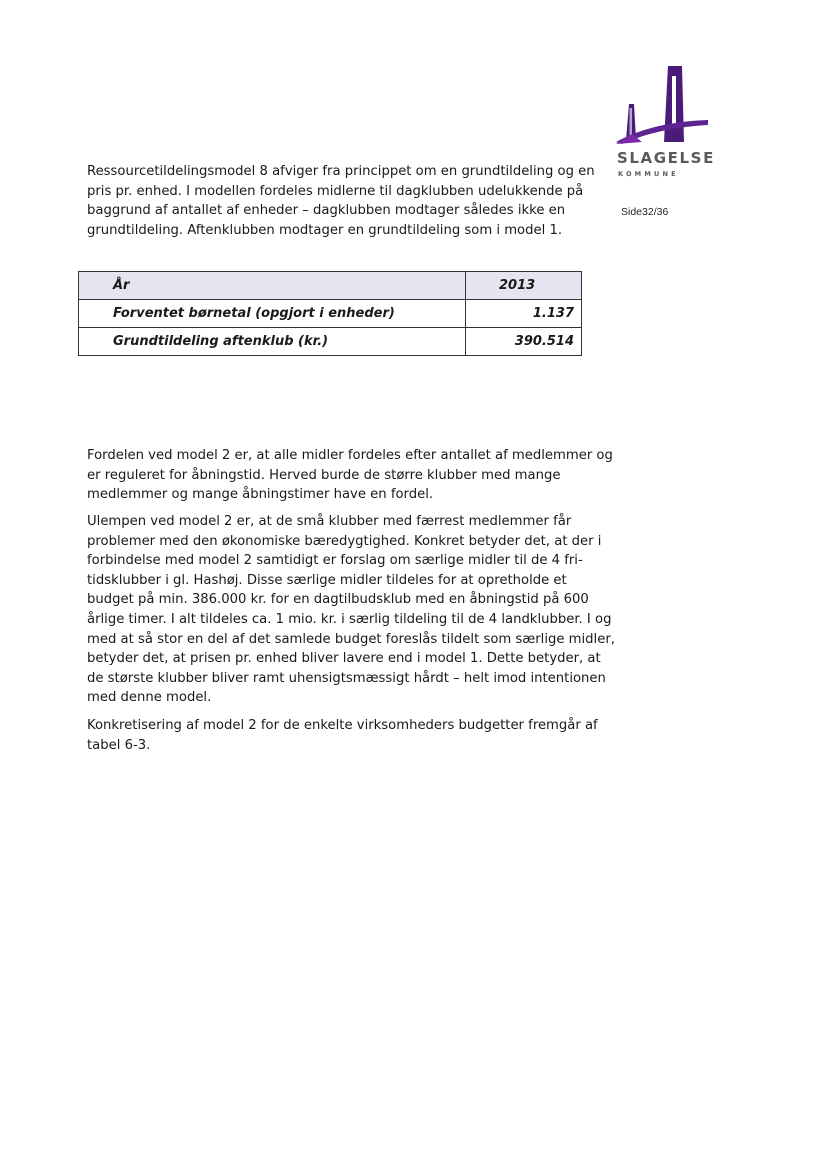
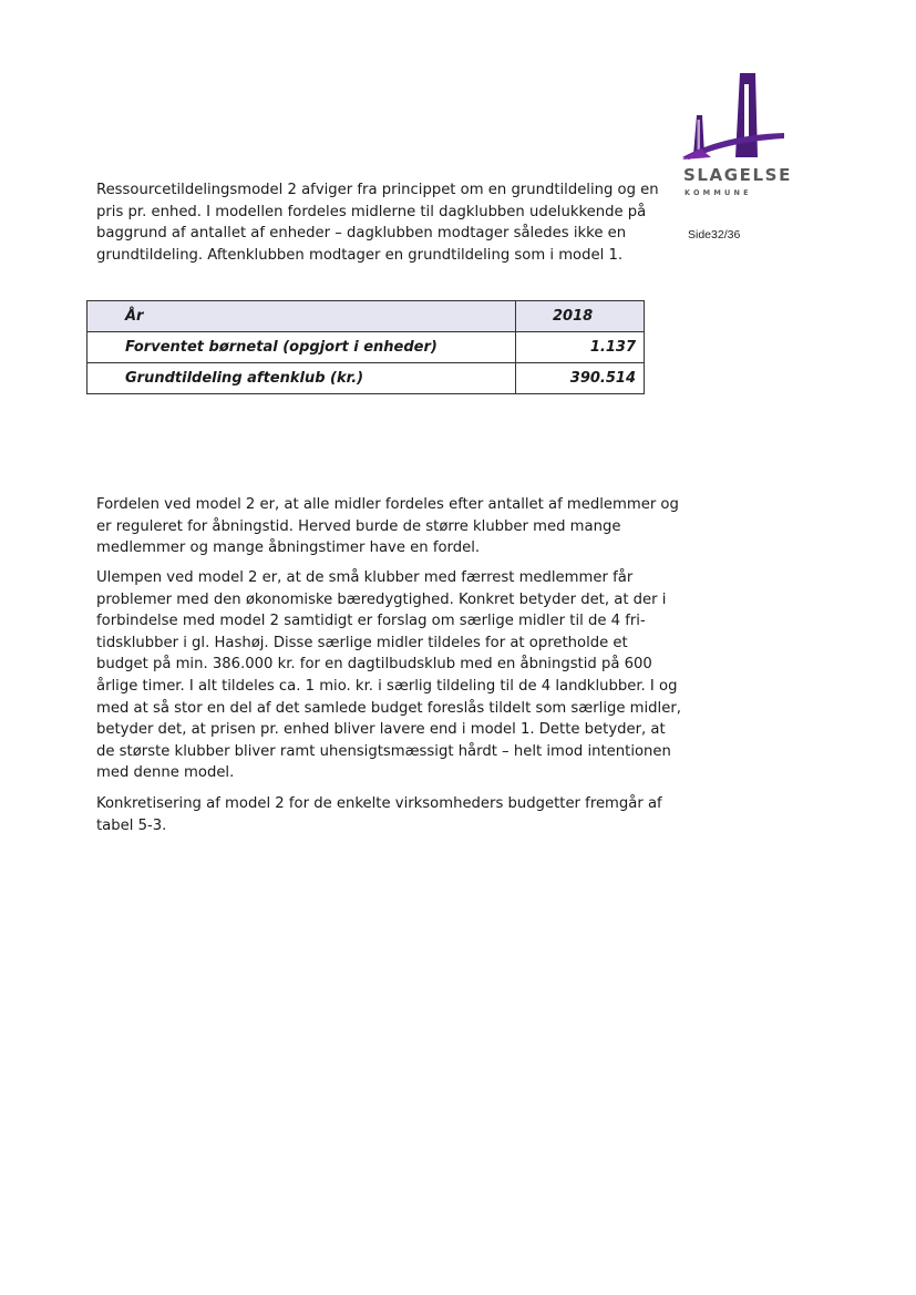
  SLAGELSE
  KOMMUNE
  Side32/36
- Ressourcetildelingsmodel 8 afviger fra princippet om en grundtildeling og en pris pr. enhed. I modellen fordeles midlerne til dagklubben udelukkende på baggrund af antallet af enheder – dagklubben modtager således ikke en grundtildeling. Aftenklubben modtager en grundtildeling som i model 1.
+ Ressourcetildelingsmodel 2 afviger fra princippet om en grundtildeling og en pris pr. enhed. I modellen fordeles midlerne til dagklubben udelukkende på baggrund af antallet af enheder – dagklubben modtager således ikke en grundtildeling. Aftenklubben modtager en grundtildeling som i model 1.
- År	2013
+ År	2018
  Forventet børnetal (opgjort i enheder)	1.137
  Grundtildeling aftenklub (kr.)	390.514
  Fordelen ved model 2 er, at alle midler fordeles efter antallet af medlemmer og er reguleret for åbningstid. Herved burde de større klubber med mange medlemmer og mange åbningstimer have en fordel.
  Ulempen ved model 2 er, at de små klubber med færrest medlemmer får problemer med den økonomiske bæredygtighed. Konkret betyder det, at der i forbindelse med model 2 samtidigt er forslag om særlige midler til de 4 fri-tidsklubber i gl. Hashøj. Disse særlige midler tildeles for at opretholde et budget på min. 386.000 kr. for en dagtilbudsklub med en åbningstid på 600 årlige timer. I alt tildeles ca. 1 mio. kr. i særlig tildeling til de 4 landklubber. I og med at så stor en del af det samlede budget foreslås tildelt som særlige midler, betyder det, at prisen pr. enhed bliver lavere end i model 1. Dette betyder, at de største klubber bliver ramt uhensigtsmæssigt hårdt – helt imod intentionen med denne model.
- Konkretisering af model 2 for de enkelte virksomheders budgetter fremgår af tabel 6-3.
+ Konkretisering af model 2 for de enkelte virksomheders budgetter fremgår af tabel 5-3.
